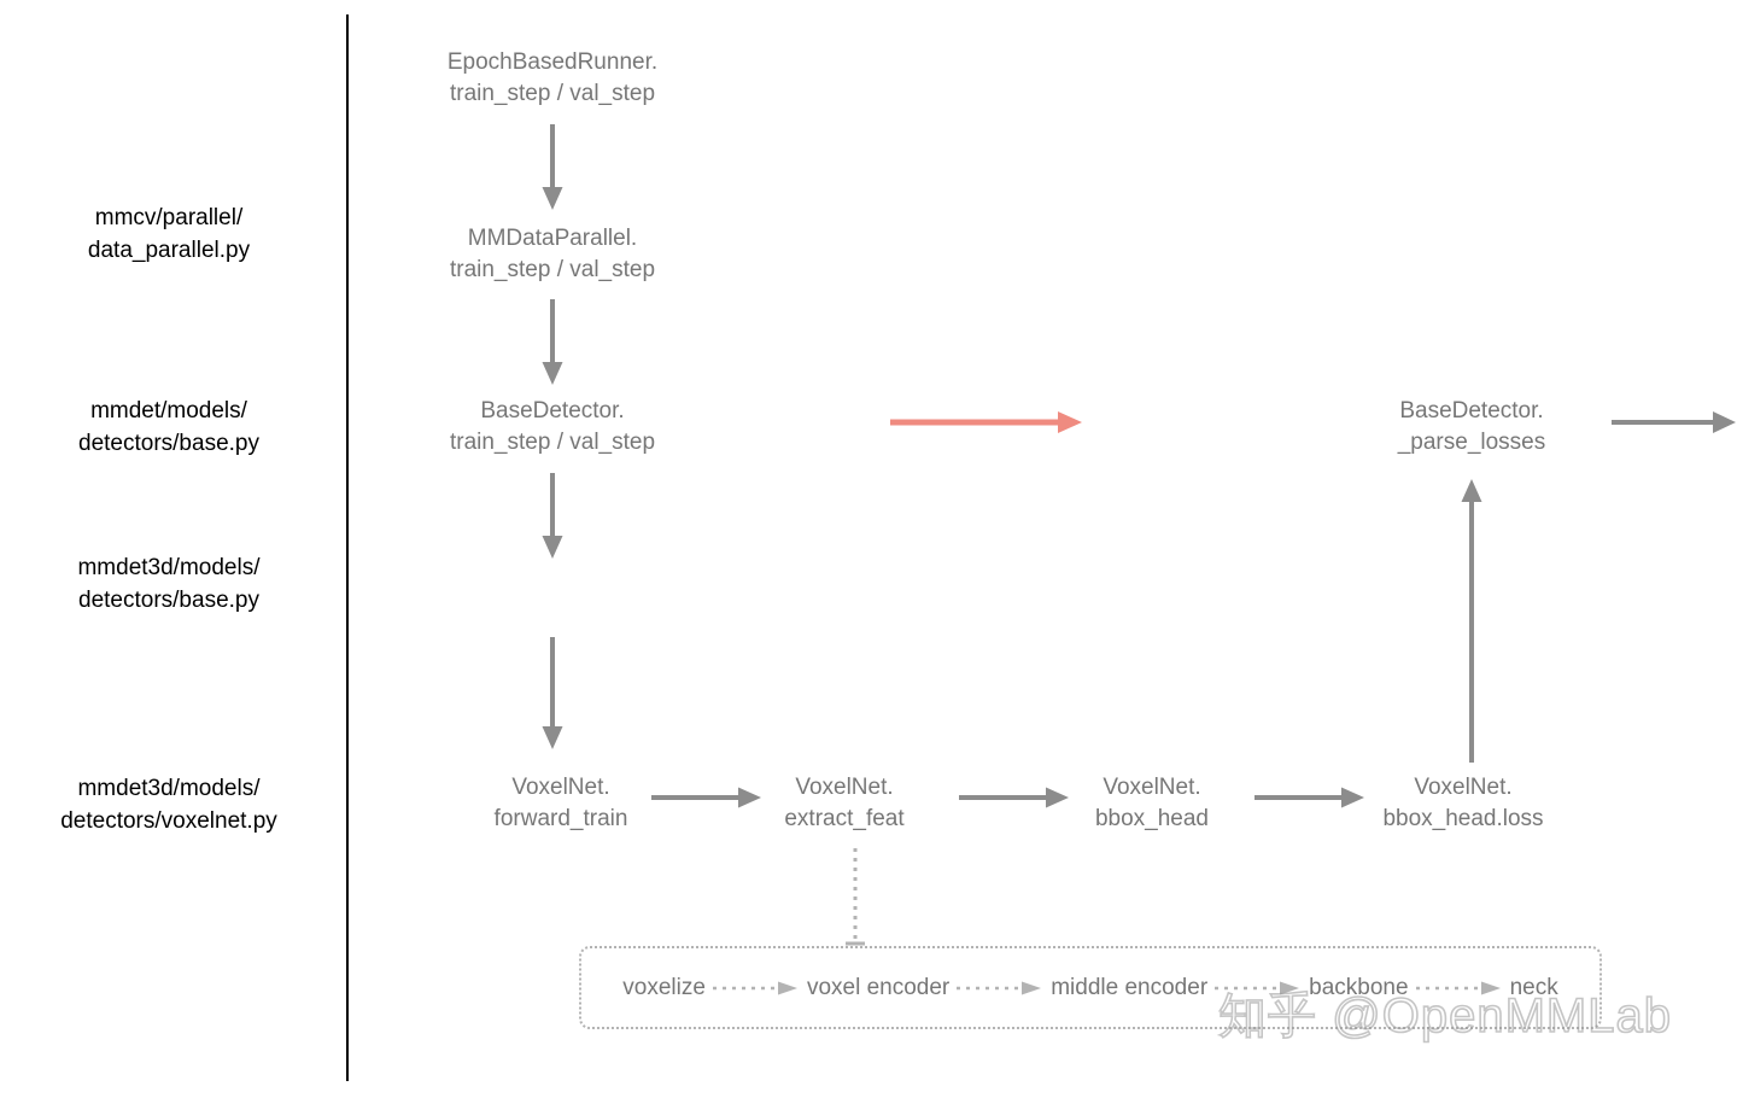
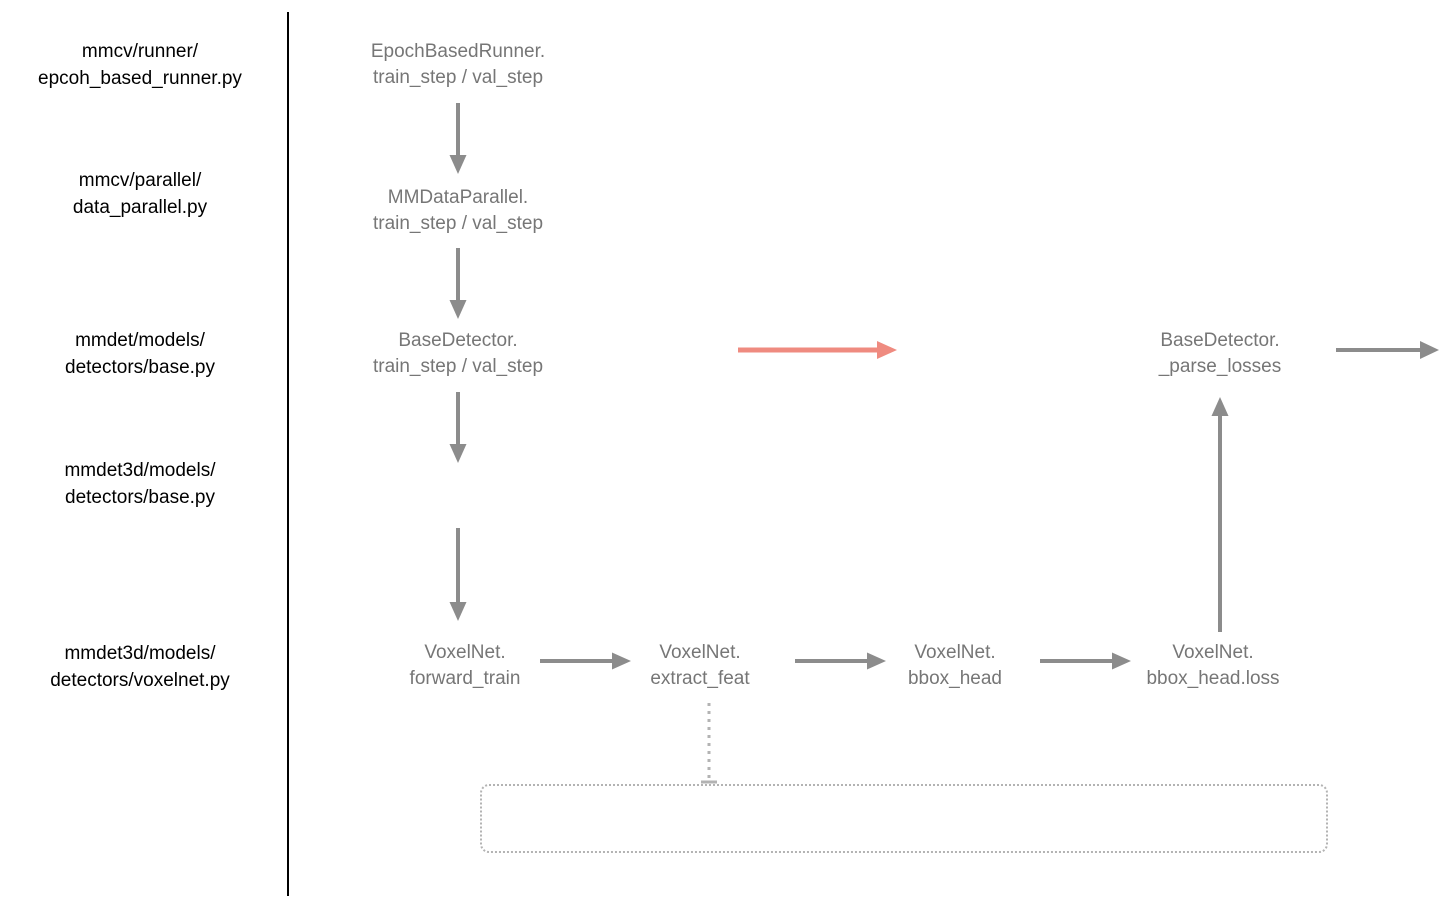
+ mmcv/runner/
+ epcoh_based_runner.py
  mmcv/parallel/
  data_parallel.py
  mmdet/models/
  detectors/base.py
  mmdet3d/models/
  detectors/base.py
  mmdet3d/models/
  detectors/voxelnet.py
  EpochBasedRunner.
  train_step / val_step
  MMDataParallel.
  train_step / val_step
  BaseDetector.
  train_step / val_step
  VoxelNet.
  forward_train
  VoxelNet.
  extract_feat
  VoxelNet.
  bbox_head
  VoxelNet.
  bbox_head.loss
  BaseDetector.
  _parse_losses
- voxelize
- voxel encoder
- middle encoder
- backbone
- neck
- 知乎 @OpenMMLab
